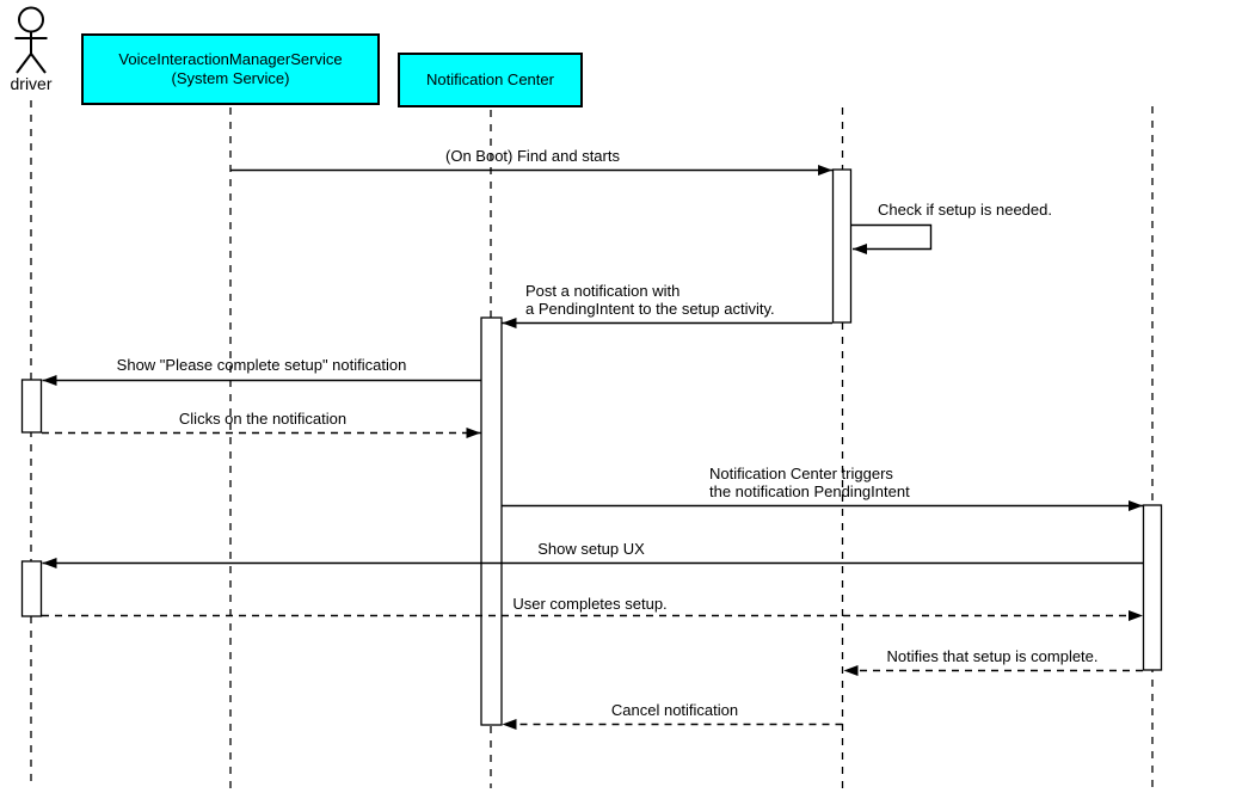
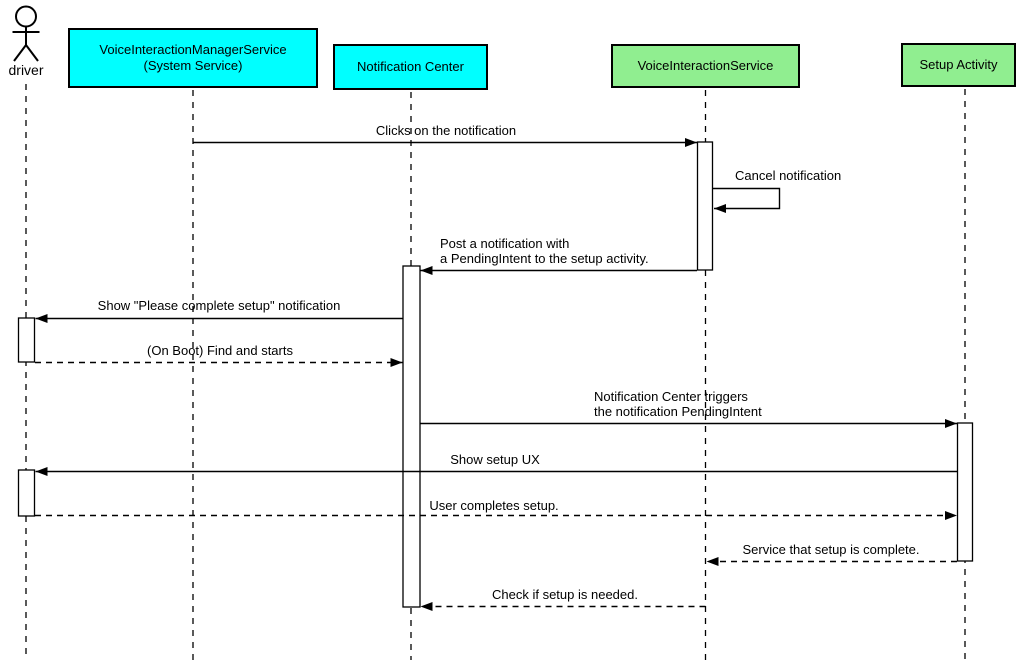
  VoiceInteractionManagerService
  (System Service)
  Notification Center
+ VoiceInteractionService
+ Setup Activity
  driver
- (On Boot) Find and starts
+ Clicks on the notification
- Check if setup is needed.
+ Cancel notification
  Post a notification with
  a PendingIntent to the setup activity.
  Show "Please complete setup" notification
- Clicks on the notification
+ (On Boot) Find and starts
  Notification Center triggers
  the notification PendingIntent
  Show setup UX
  User completes setup.
- Notifies that setup is complete.
+ Service that setup is complete.
- Cancel notification
+ Check if setup is needed.
